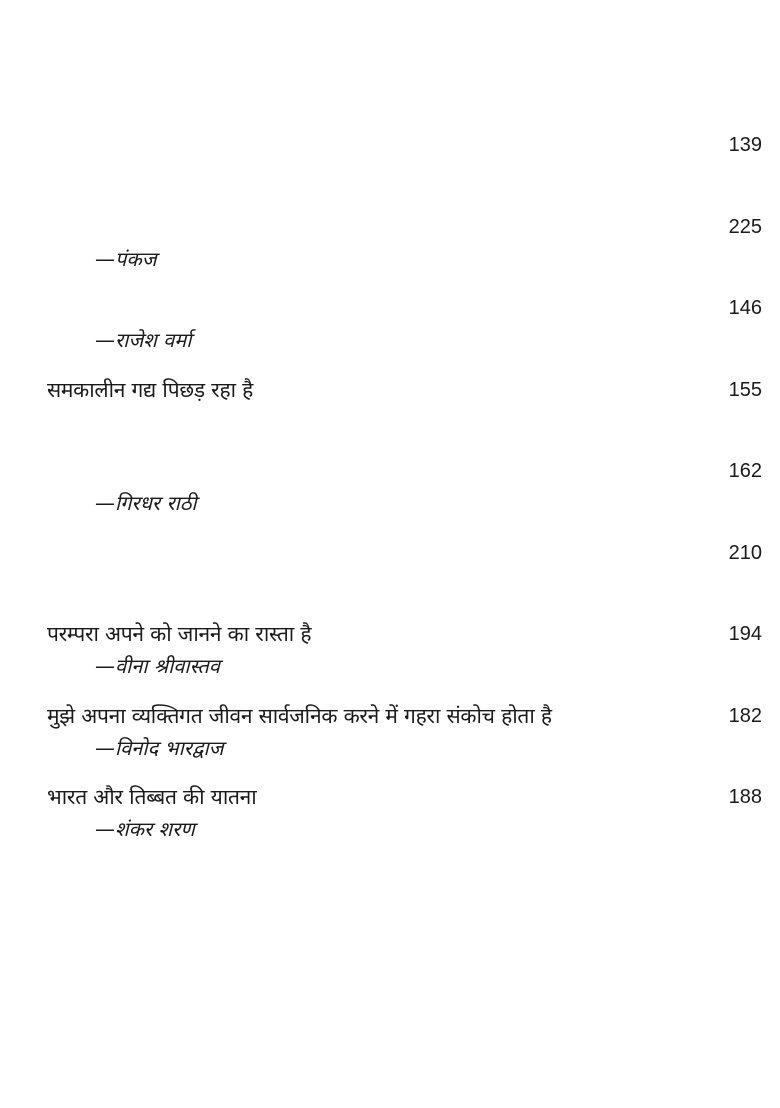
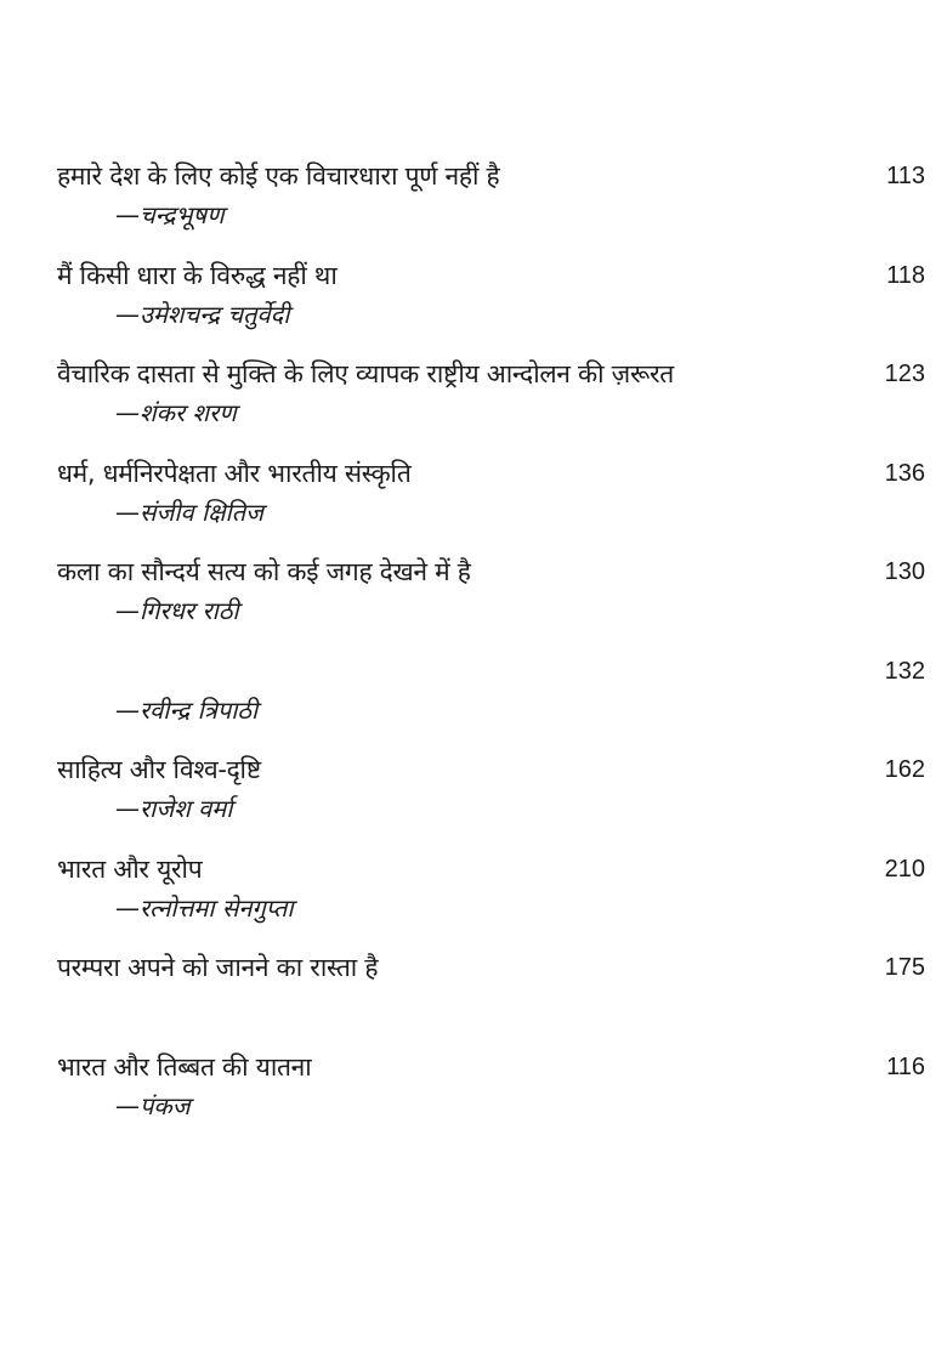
+ हमारे देश के लिए कोई एक विचारधारा पूर्ण नहीं है
+ 113
+ —चन्द्रभूषण
+ मैं किसी धारा के विरुद्ध नहीं था
- 139
+ 118
+ —उमेशचन्द्र चतुर्वेदी
+ वैचारिक दासता से मुक्ति के लिए व्यापक राष्ट्रीय आन्दोलन की ज़रूरत
- 225
+ 123
- —पंकज
+ —शंकर शरण
+ धर्म, धर्मनिरपेक्षता और भारतीय संस्कृति
+ 136
+ —संजीव क्षितिज
+ कला का सौन्दर्य सत्य को कई जगह देखने में है
- 146
+ 130
- —राजेश वर्मा
+ —गिरधर राठी
- समकालीन गद्य पिछड़ रहा है
- 155
+ 132
+ —रवीन्द्र त्रिपाठी
+ साहित्य और विश्व-दृष्टि
  162
- —गिरधर राठी
+ —राजेश वर्मा
+ भारत और यूरोप
  210
+ —रत्नोत्तमा सेनगुप्ता
  परम्परा अपने को जानने का रास्ता है
- 194
+ 175
- —वीना श्रीवास्तव
- मुझे अपना व्यक्तिगत जीवन सार्वजनिक करने में गहरा संकोच होता है
- 182
- —विनोद भारद्वाज
  भारत और तिब्बत की यातना
- 188
+ 116
- —शंकर शरण
+ —पंकज
